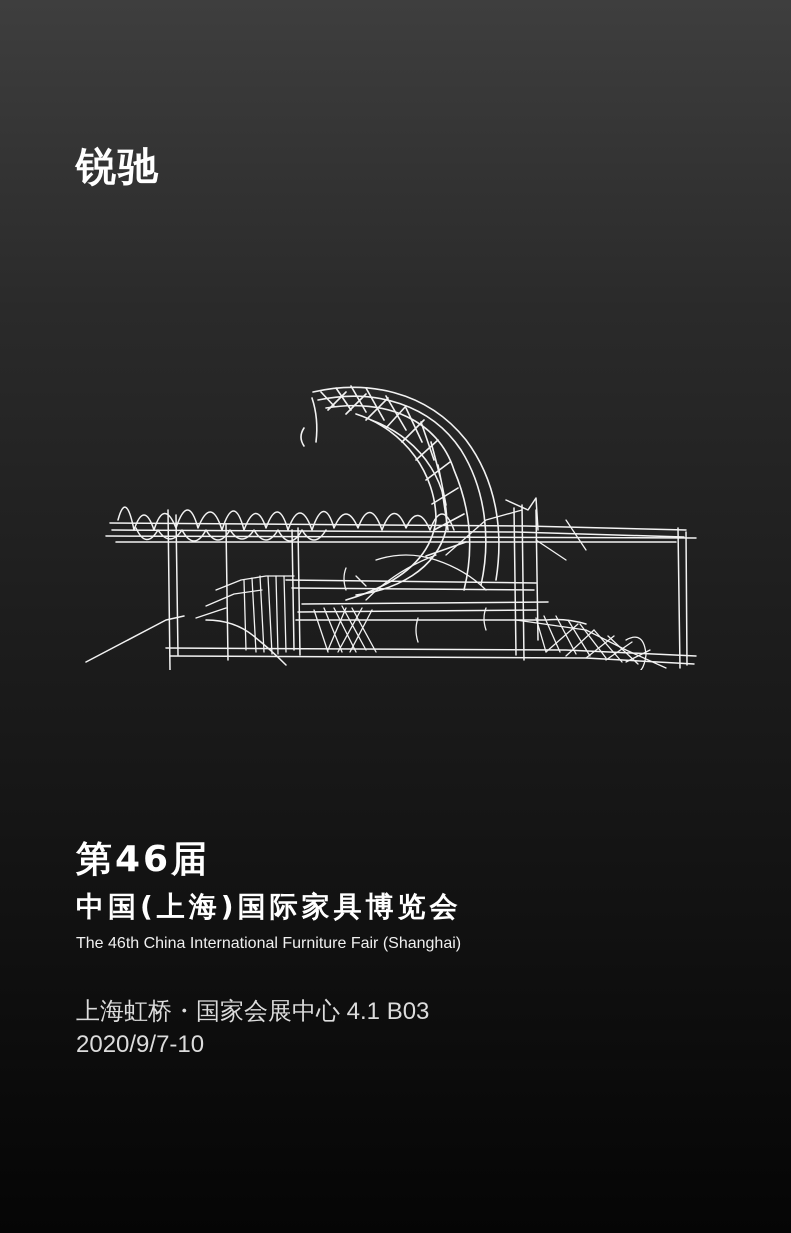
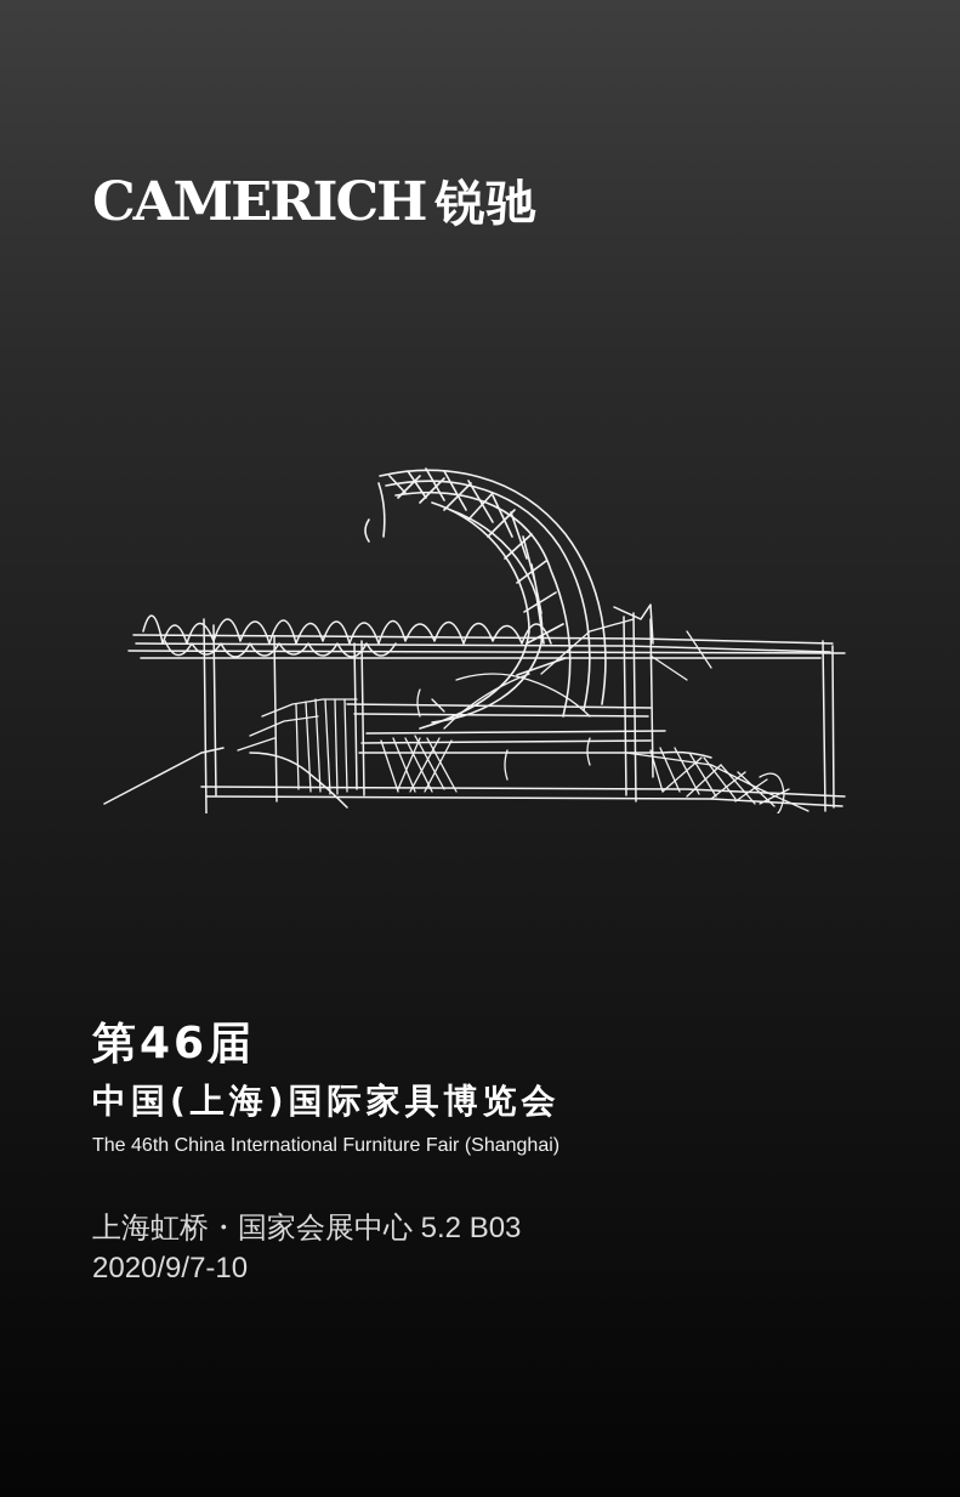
+ CAMERICH
  锐驰
  第46届
  中国(上海)国际家具博览会
  The 46th China International Furniture Fair (Shanghai)
- 上海虹桥・国家会展中心 4.1 B03
+ 上海虹桥・国家会展中心 5.2 B03
  2020/9/7-10
